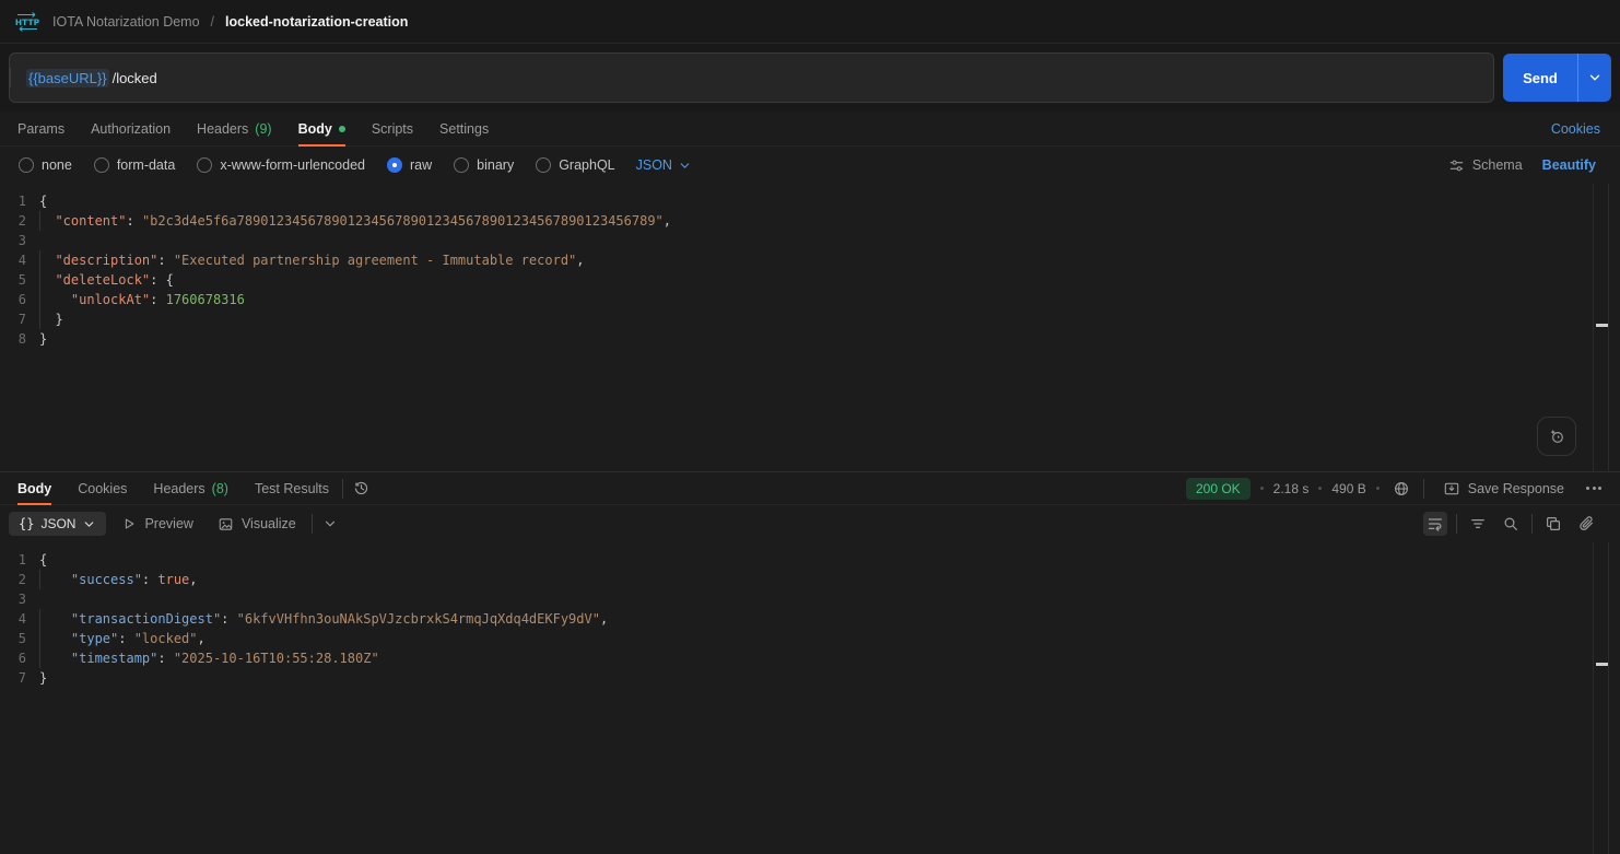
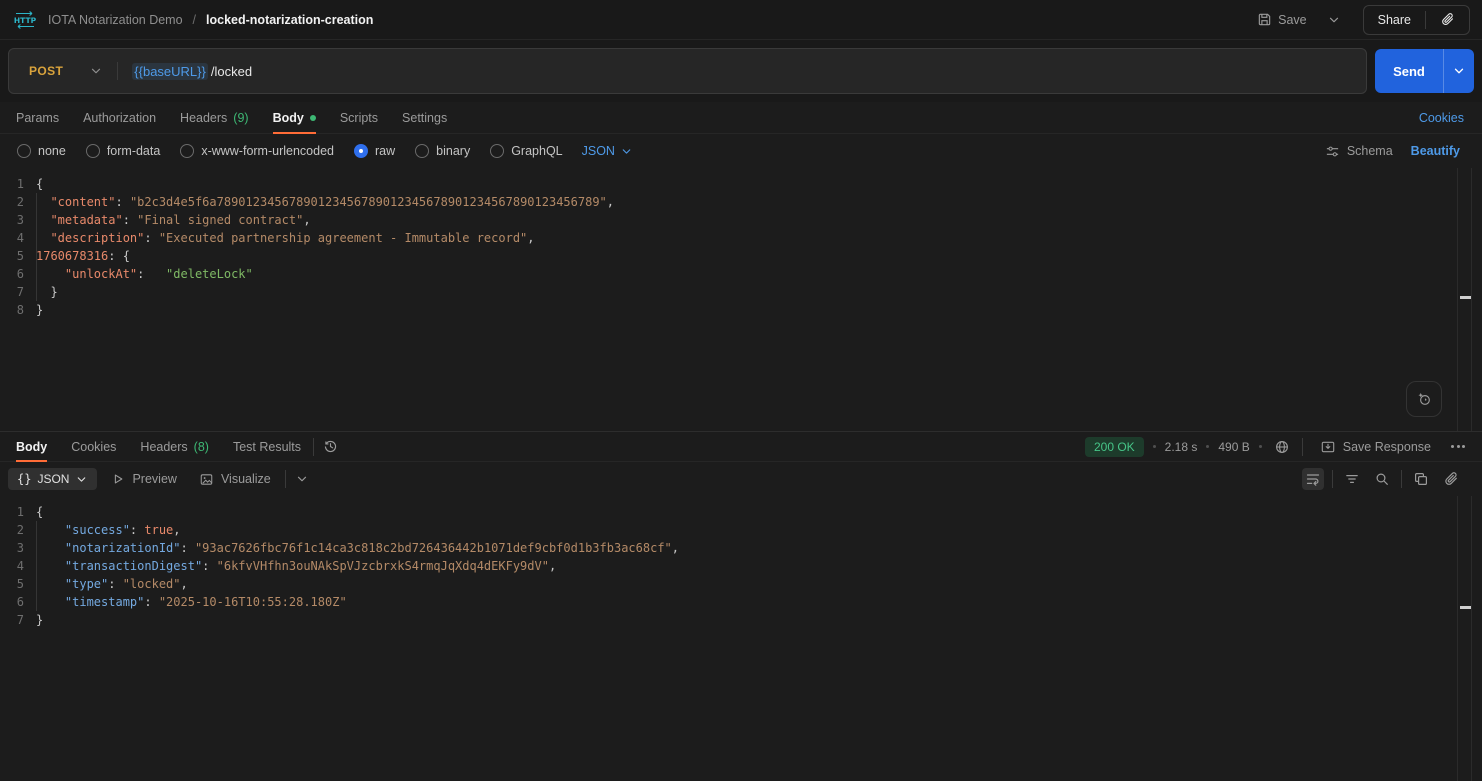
  HTTP
  IOTA Notarization Demo
  /
  locked-notarization-creation
+ Save
+ Share
+ POST
  {{baseURL}}
  /locked
  Send
  Params
  Authorization
  Headers
  (9)
  Body
  Scripts
  Settings
  Cookies
  none
  form-data
  x-www-form-urlencoded
  raw
  binary
  GraphQL
  JSON
  Schema
  Beautify
  1
  {
  2
  "content": "b2c3d4e5f6a78901234567890123456789012345678901234567890123456789",
  3
+ "metadata": "Final signed contract",
  4
  "description": "Executed partnership agreement - Immutable record",
  5
- "deleteLock": {
+ 1760678316: {
  6
- "unlockAt": 1760678316
+ "unlockAt": "deleteLock"
  7
  }
  8
  }
  Body
  Cookies
  Headers
  (8)
  Test Results
  200 OK
  2.18 s
  490 B
  Save Response
  {}
  JSON
  Preview
  Visualize
  1
  {
  2
  "success": true,
  3
+ "notarizationId": "93ac7626fbc76f1c14ca3c818c2bd726436442b1071def9cbf0d1b3fb3ac68cf",
  4
  "transactionDigest": "6kfvVHfhn3ouNAkSpVJzcbrxkS4rmqJqXdq4dEKFy9dV",
  5
  "type": "locked",
  6
  "timestamp": "2025-10-16T10:55:28.180Z"
  7
  }
